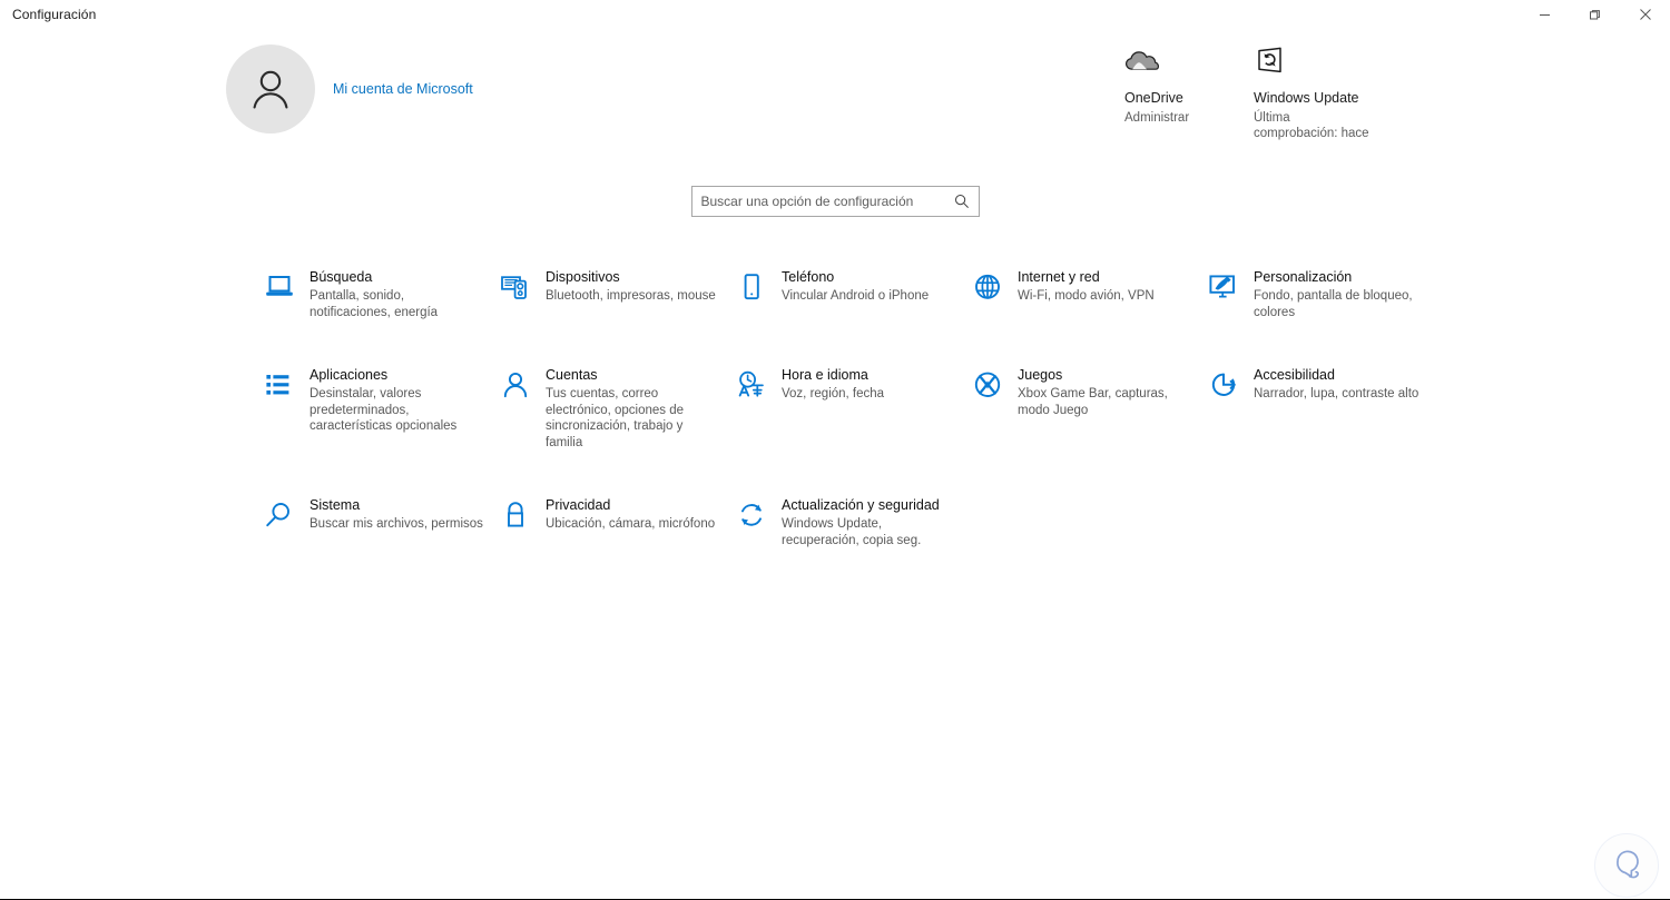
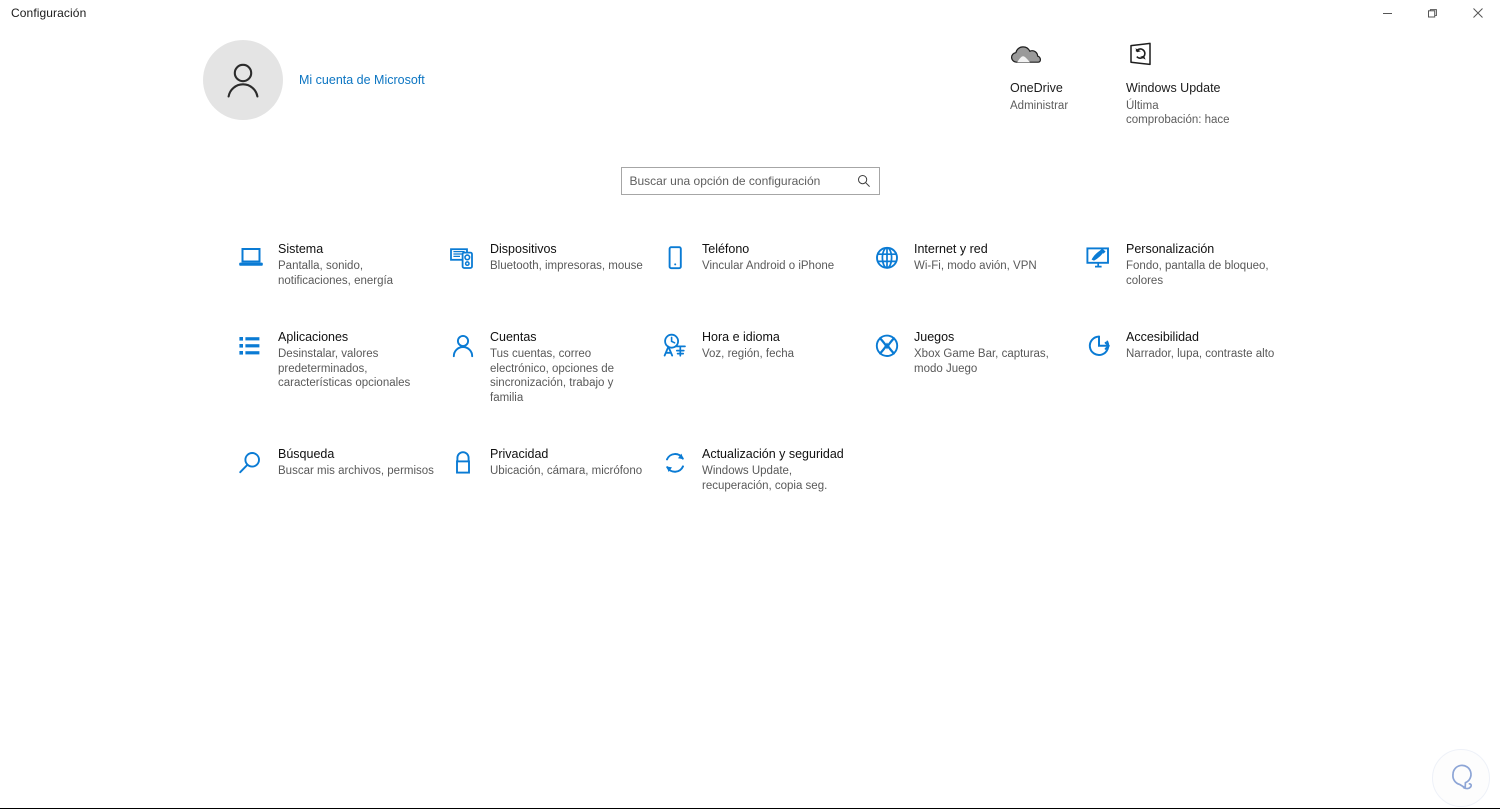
  Configuración
  Mi cuenta de Microsoft
  OneDrive
  Administrar
  Windows Update
  Última comprobación: hace
  Buscar una opción de configuración
- Búsqueda
+ Sistema
  Pantalla, sonido, notificaciones, energía
  Dispositivos
  Bluetooth, impresoras, mouse
  Teléfono
  Vincular Android o iPhone
  Internet y red
  Wi-Fi, modo avión, VPN
  Personalización
  Fondo, pantalla de bloqueo, colores
  Aplicaciones
  Desinstalar, valores predeterminados, características opcionales
  Cuentas
  Tus cuentas, correo electrónico, opciones de sincronización, trabajo y familia
  Hora e idioma
  Voz, región, fecha
  Juegos
  Xbox Game Bar, capturas, modo Juego
  Accesibilidad
  Narrador, lupa, contraste alto
- Sistema
+ Búsqueda
  Buscar mis archivos, permisos
  Privacidad
  Ubicación, cámara, micrófono
  Actualización y seguridad
  Windows Update, recuperación, copia seg.
